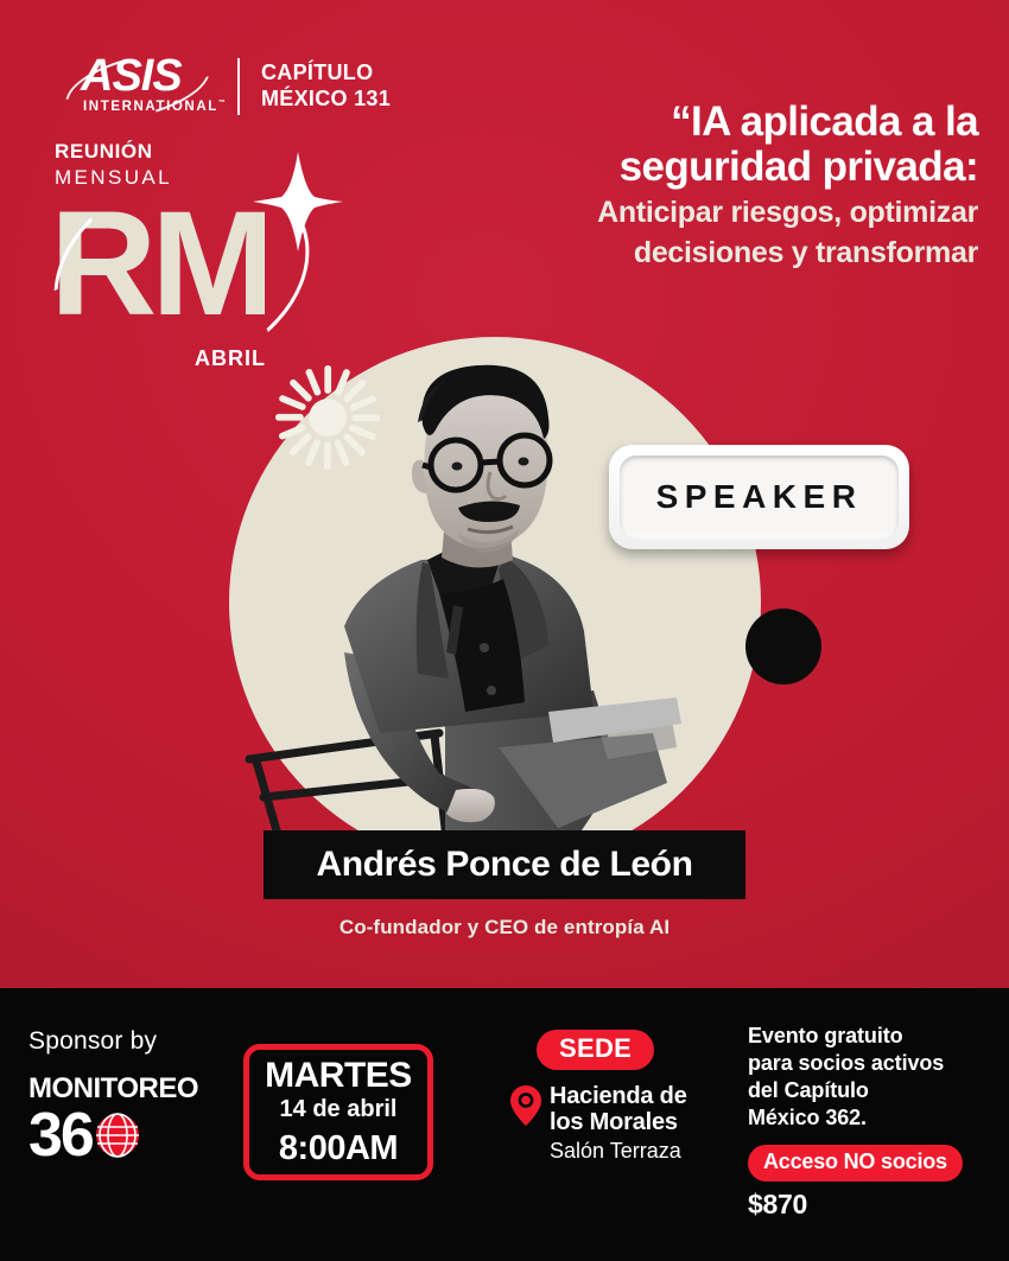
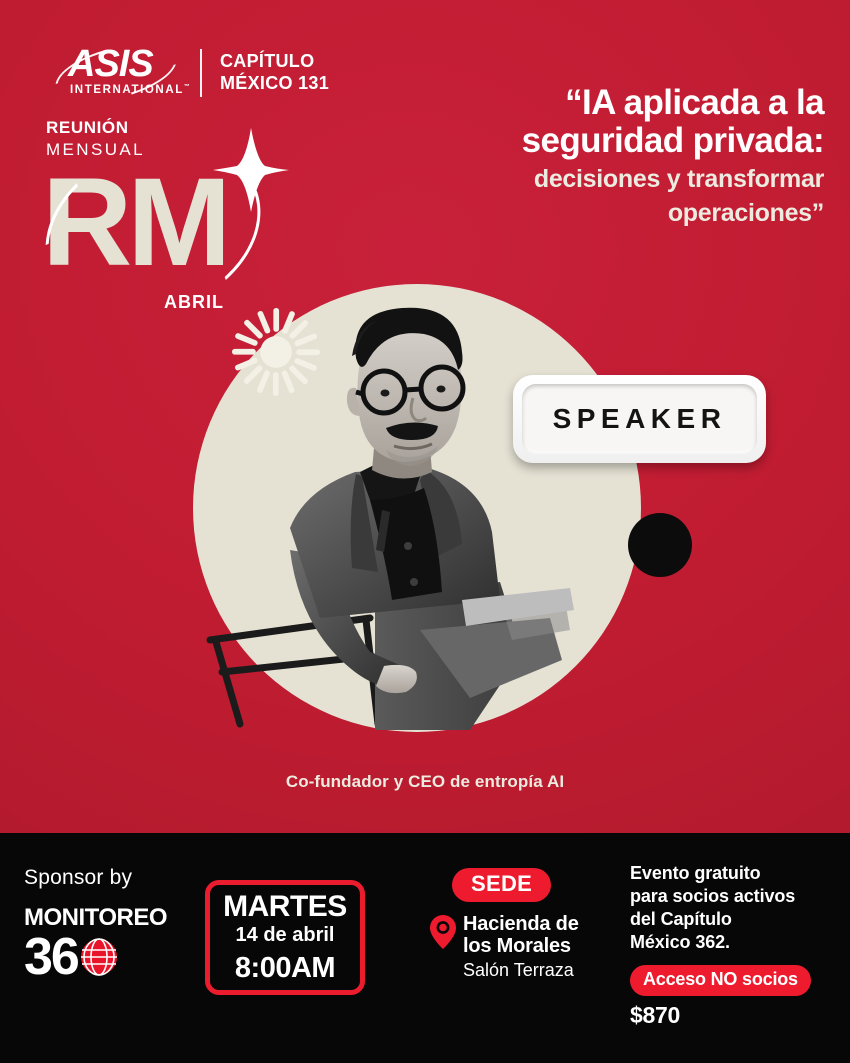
  ASIS
  INTERNATIONAL
  CAPÍTULO
  MÉXICO 131
  REUNIÓN
  MENSUAL
  RM
  ABRIL
  “IA aplicada a la
  seguridad privada:
- Anticipar riesgos, optimizar
  decisiones y transformar
+ operaciones”
  SPEAKER
- Andrés Ponce de León
  Co-fundador y CEO de entropía AI
  Sponsor by
  MONITOREO
  36
  MARTES
  14 de abril
  8:00AM
  SEDE
  Hacienda de
  los Morales
  Salón Terraza
  Evento gratuito
  para socios activos
  del Capítulo
  México 362.
  Acceso NO socios
  $870
